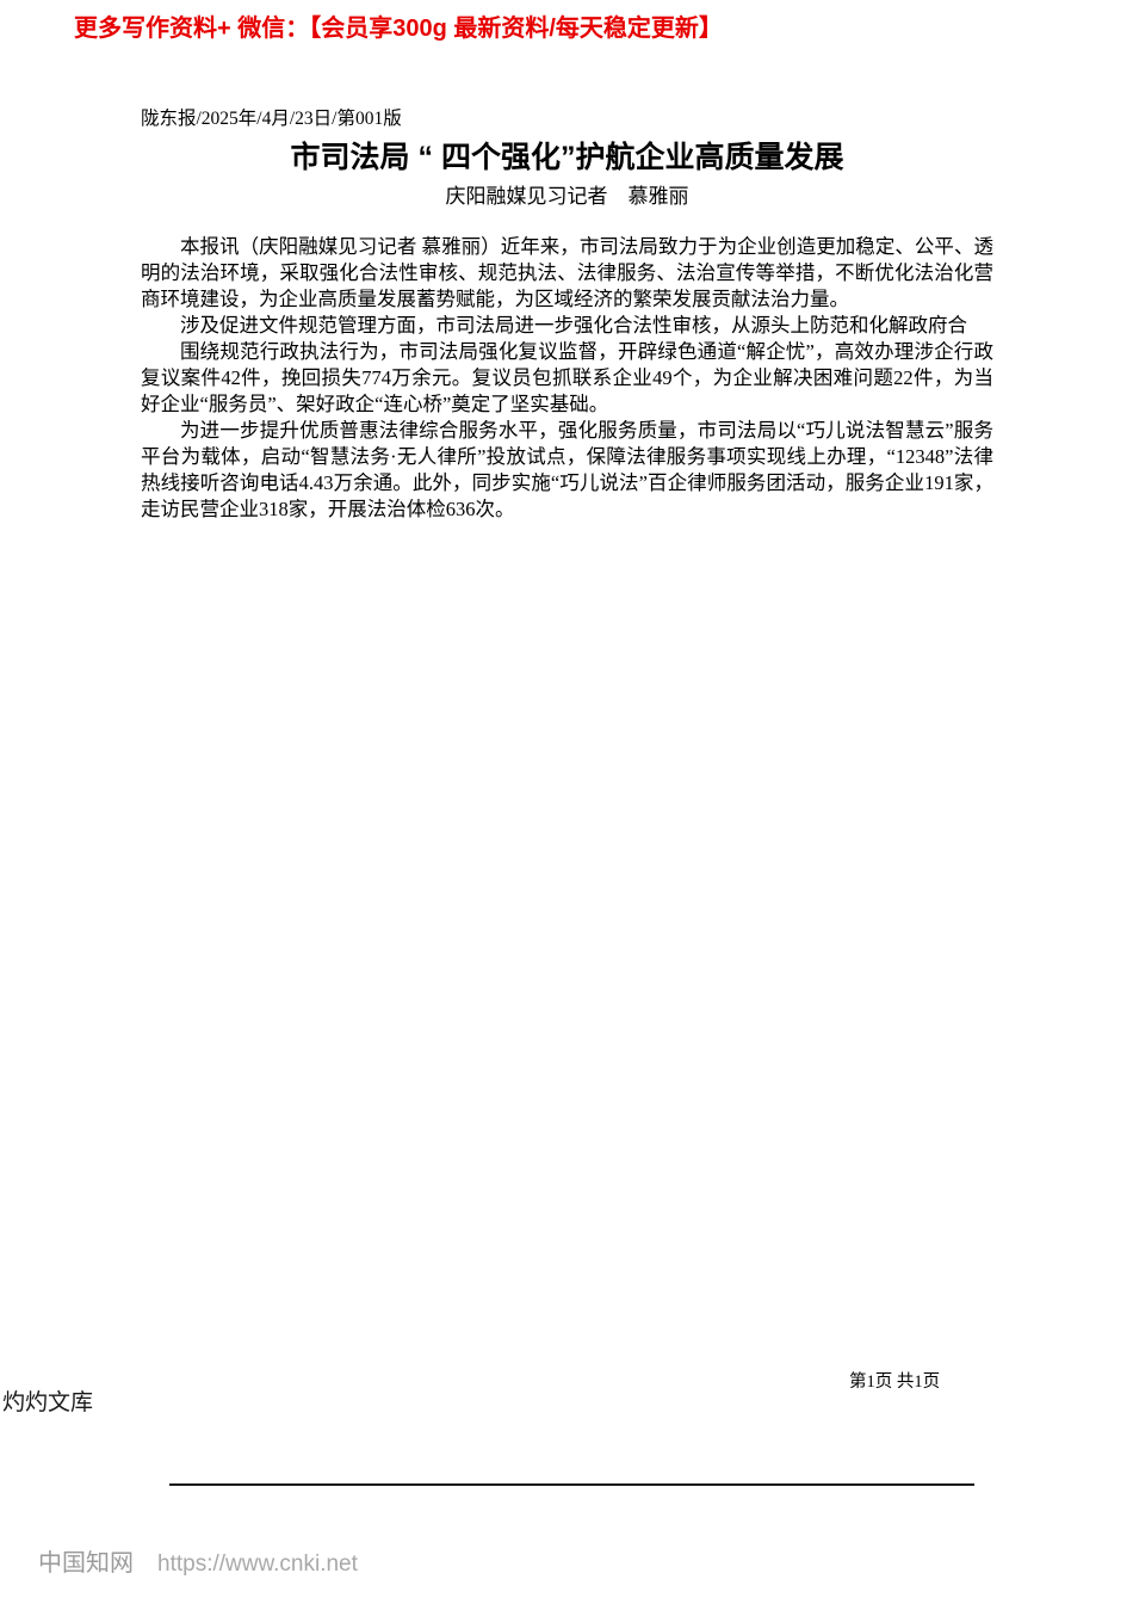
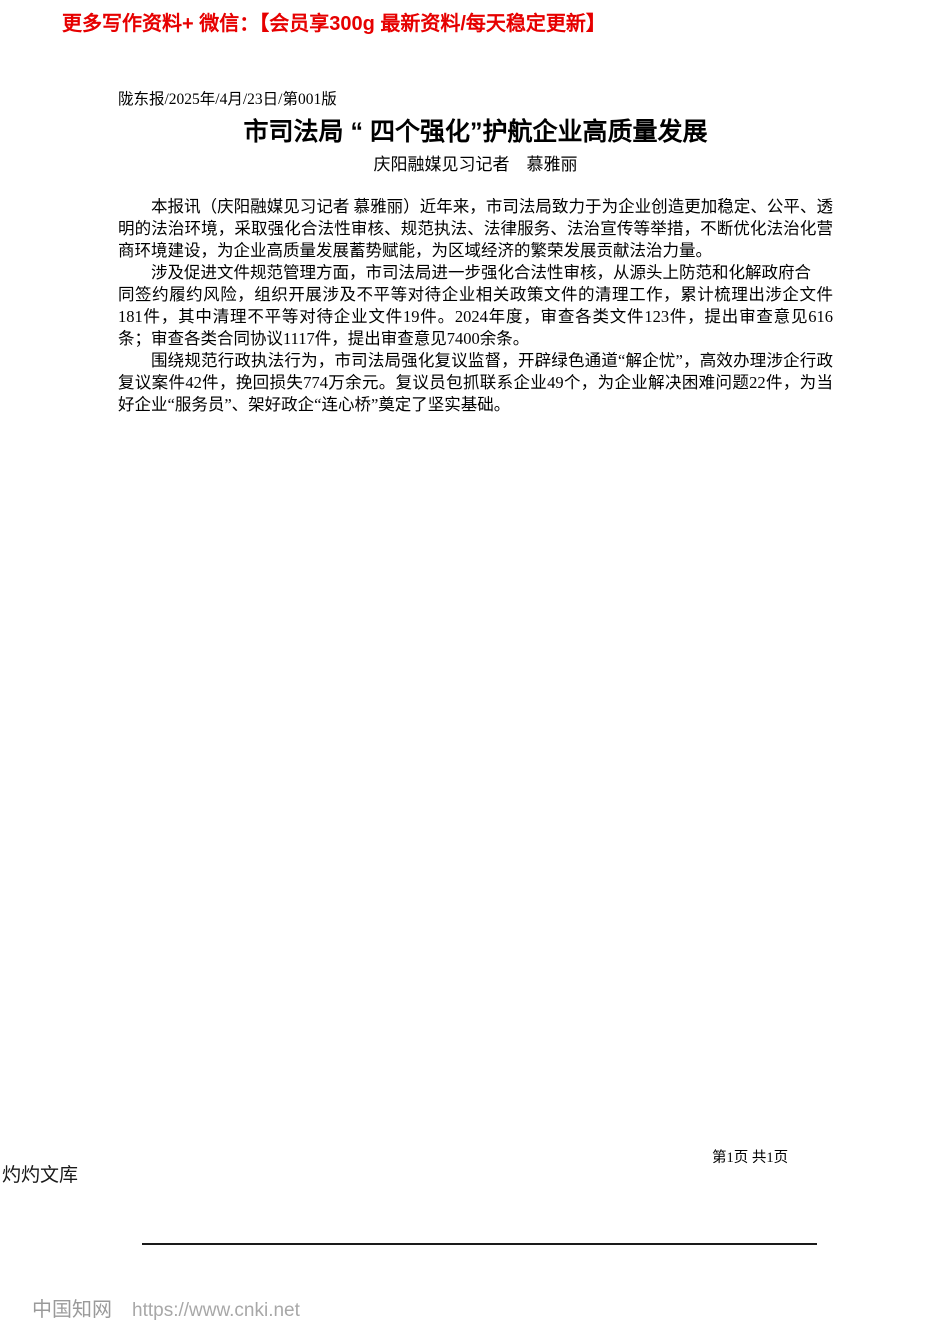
  更多写作资料+ 微信：【会员享300g 最新资料/每天稳定更新】
  陇东报/2025年/4月/23日/第001版
  市司法局 “ 四个强化”护航企业高质量发展
  庆阳融媒见习记者 慕雅丽
  本报讯（庆阳融媒见习记者 慕雅丽）近年来，市司法局致力于为企业创造更加稳定、公平、透明的法治环境，采取强化合法性审核、规范执法、法律服务、法治宣传等举措，不断优化法治化营商环境建设，为企业高质量发展蓄势赋能，为区域经济的繁荣发展贡献法治力量。
  涉及促进文件规范管理方面，市司法局进一步强化合法性审核，从源头上防范和化解政府合
+ 同签约履约风险，组织开展涉及不平等对待企业相关政策文件的清理工作，累计梳理出涉企文件181件，其中清理不平等对待企业文件19件。2024年度，审查各类文件123件，提出审查意见616条；审查各类合同协议1117件，提出审查意见7400余条。
  围绕规范行政执法行为，市司法局强化复议监督，开辟绿色通道“解企忧”，高效办理涉企行政复议案件42件，挽回损失774万余元。复议员包抓联系企业49个，为企业解决困难问题22件，为当好企业“服务员”、架好政企“连心桥”奠定了坚实基础。
- 为进一步提升优质普惠法律综合服务水平，强化服务质量，市司法局以“巧儿说法智慧云”服务平台为载体，启动“智慧法务·无人律所”投放试点，保障法律服务事项实现线上办理，“12348”法律热线接听咨询电话4.43万余通。此外，同步实施“巧儿说法”百企律师服务团活动，服务企业191家，走访民营企业318家，开展法治体检636次。
  第1页 共1页
  灼灼文库
  中国知网
  https://www.cnki.net
